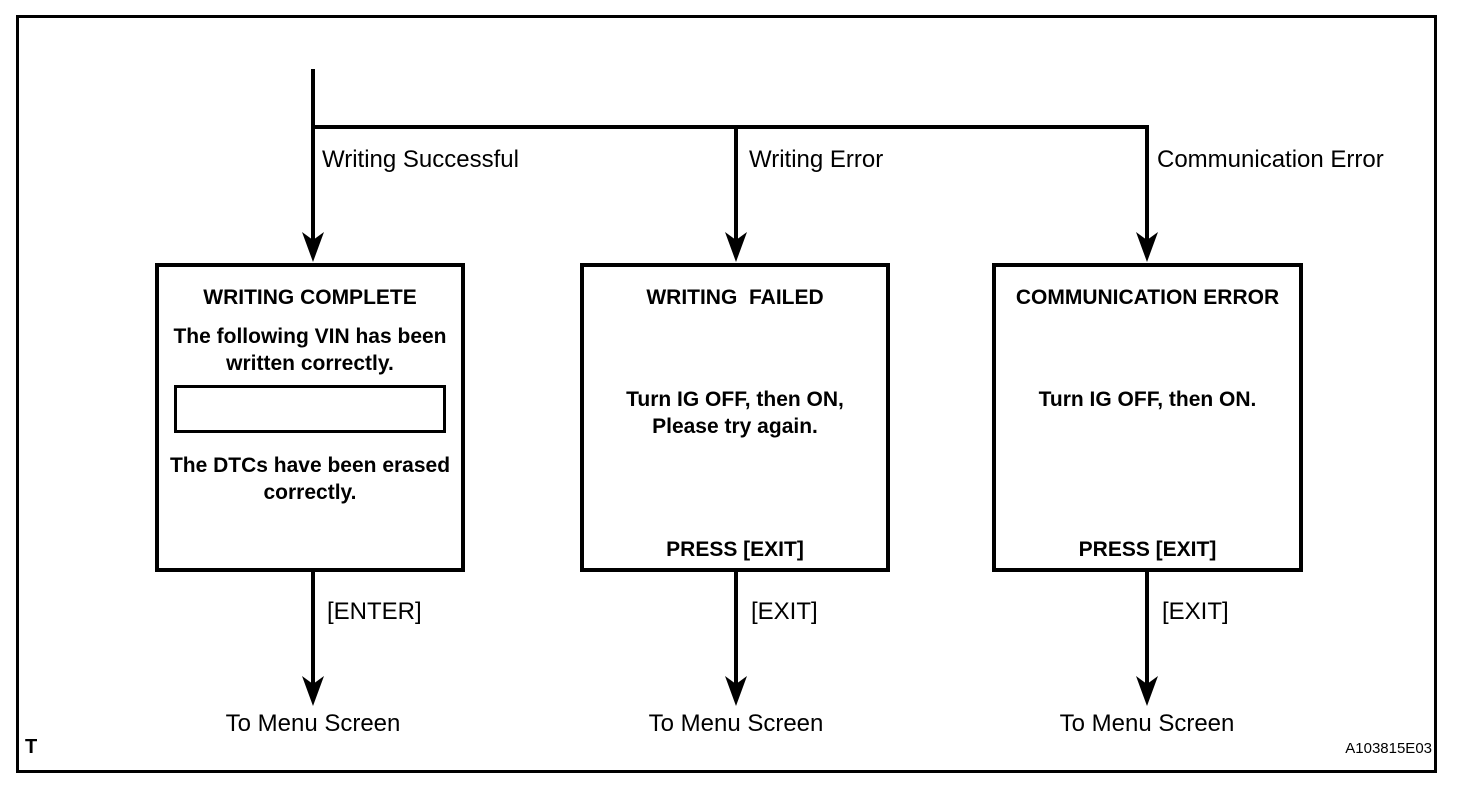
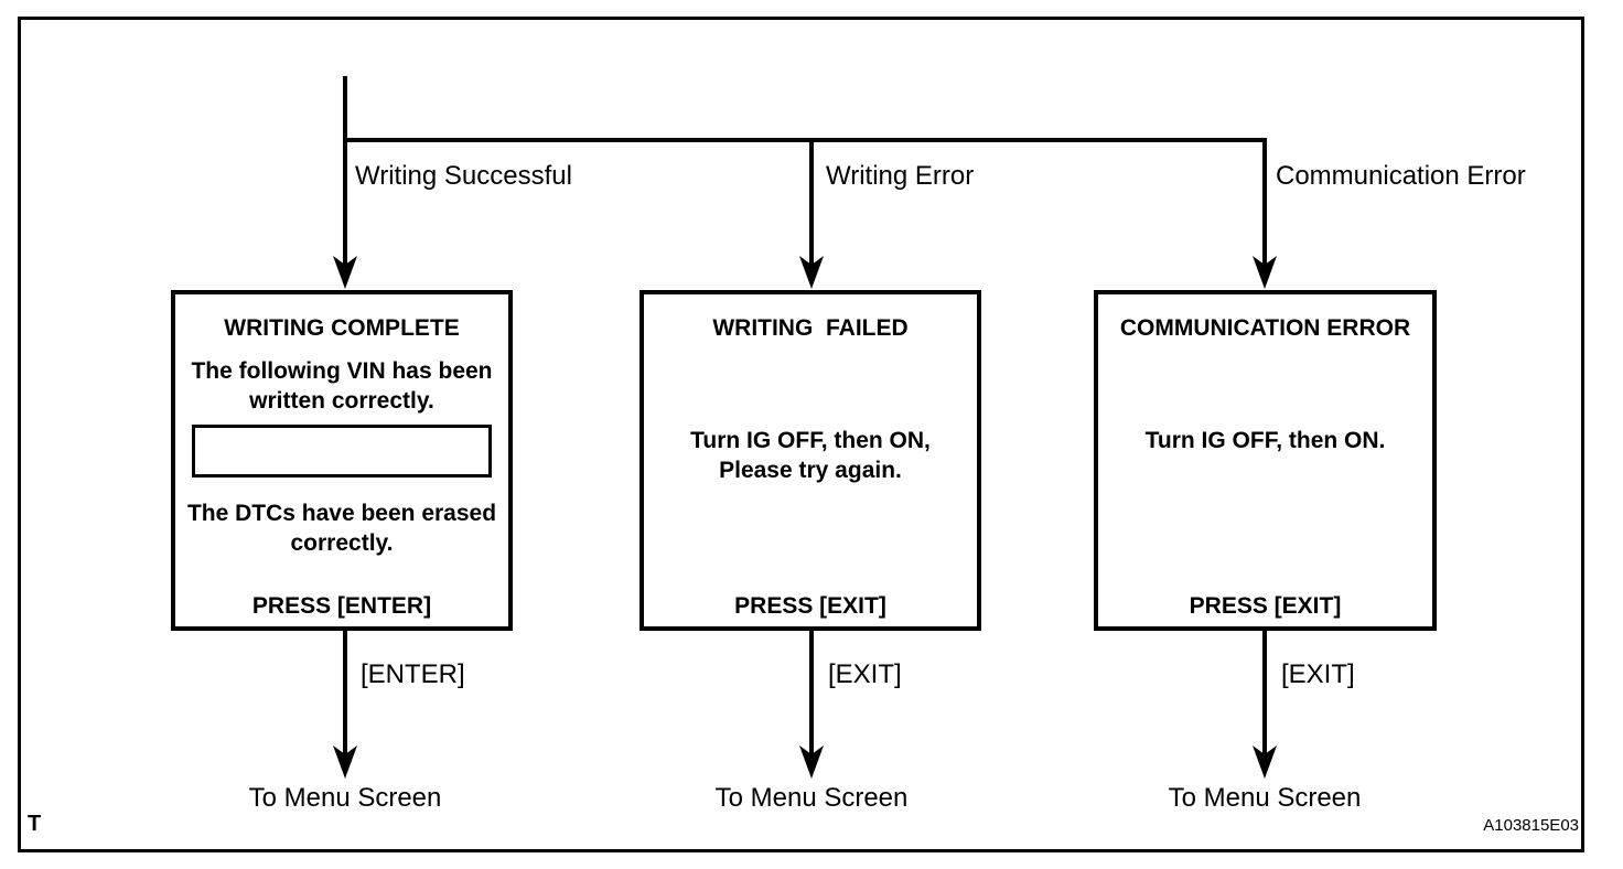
  Writing Successful
  Writing Error
  Communication Error
  WRITING COMPLETE
  The following VIN has been
  written correctly.
  The DTCs have been erased
  correctly.
+ PRESS [ENTER]
  WRITING FAILED
  Turn IG OFF, then ON,
  Please try again.
  PRESS [EXIT]
  COMMUNICATION ERROR
  Turn IG OFF, then ON.
  PRESS [EXIT]
  [ENTER]
  [EXIT]
  [EXIT]
  To Menu Screen
  To Menu Screen
  To Menu Screen
  T
  A103815E03
